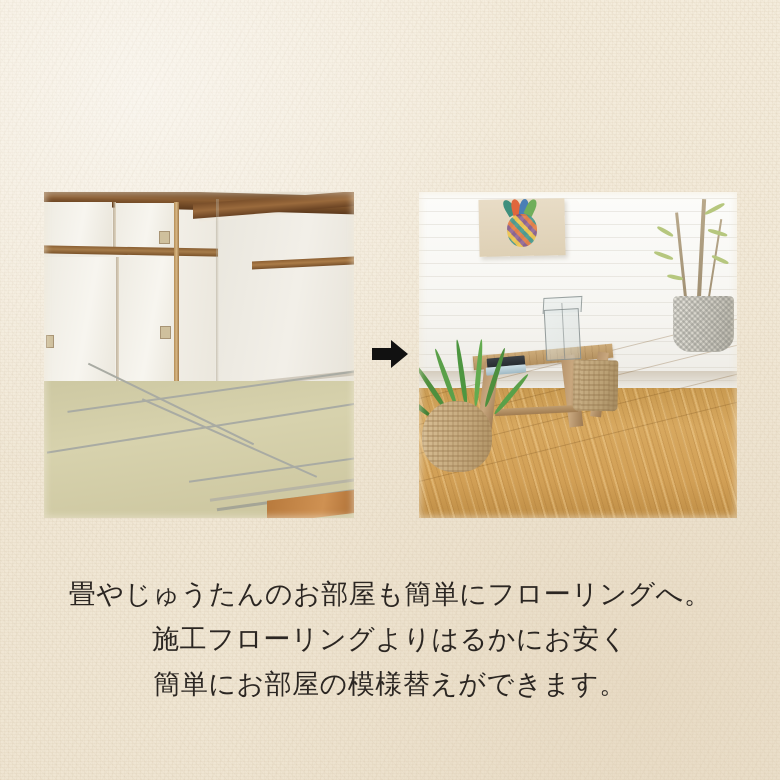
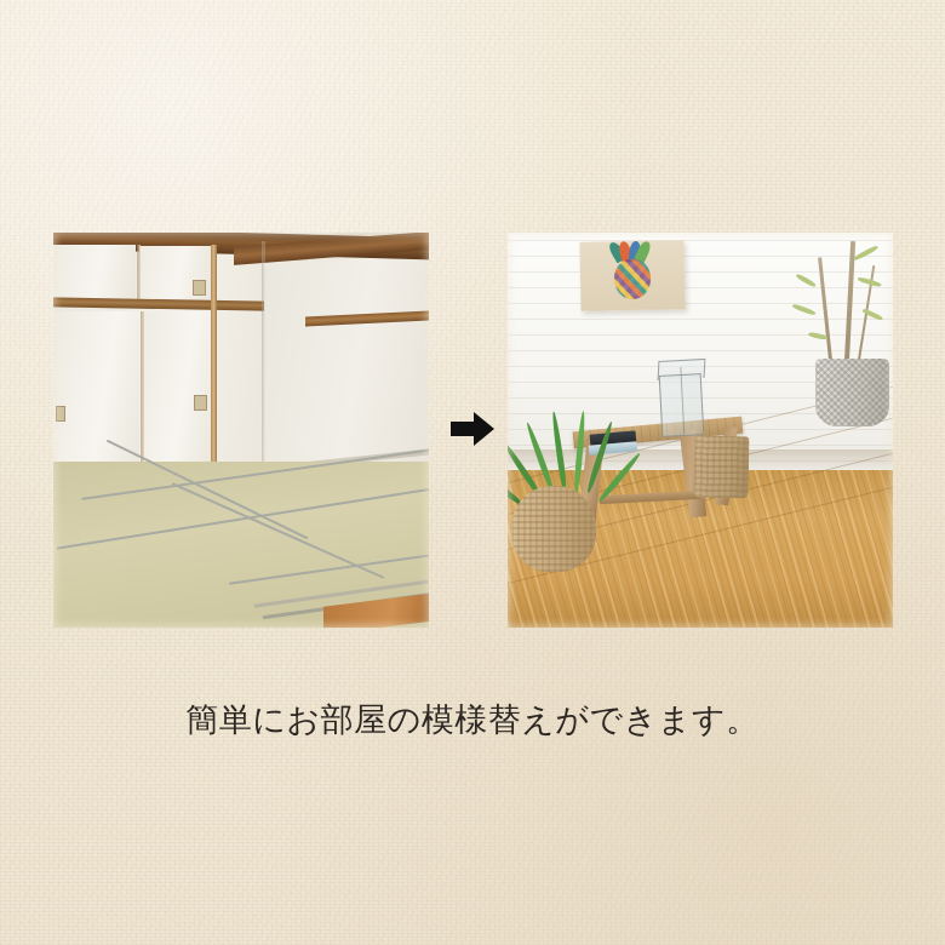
- 畳やじゅうたんのお部屋も簡単にフローリングへ。
- 施工フローリングよりはるかにお安く
  簡単にお部屋の模様替えができます。
